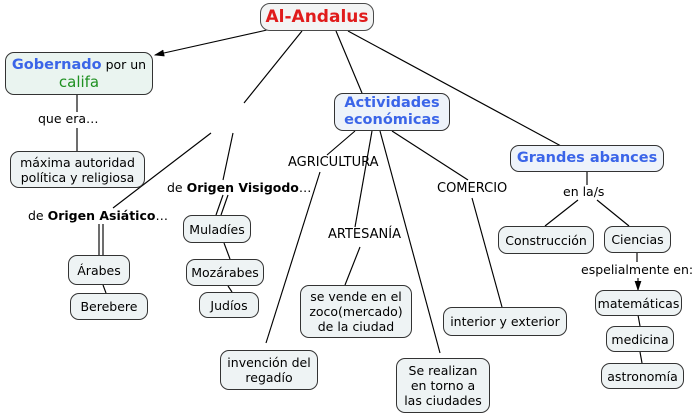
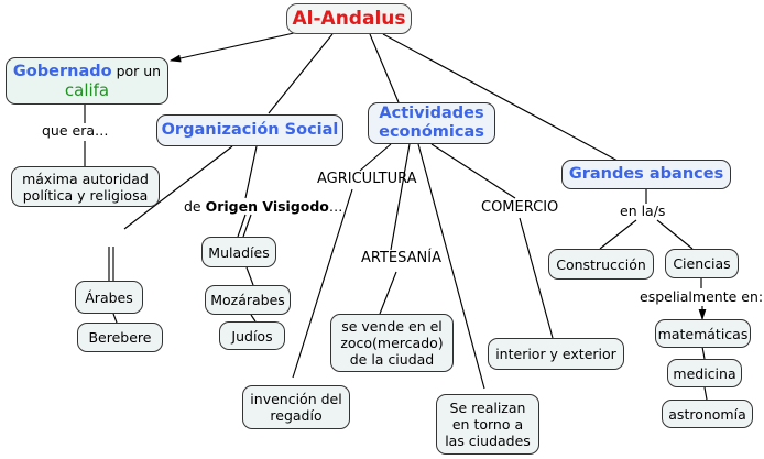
  Al-Andalus
  Gobernado por un
  califa
+ Organización Social
  Actividades
  económicas
  Grandes abances
  máxima autoridad
  política y religiosa
  Muladíes
  Mozárabes
  Judíos
  Árabes
  Berebere
  se vende en el
  zoco(mercado)
  de la ciudad
  invención del
  regadío
  Se realizan
  en torno a
  las ciudades
  interior y exterior
  Construcción
  Ciencias
  matemáticas
  medicina
  astronomía
  que era…
- de Origen Asiático…
  de Origen Visigodo…
  AGRICULTURA
  ARTESANÍA
  COMERCIO
  en la/s
  espelialmente en:
